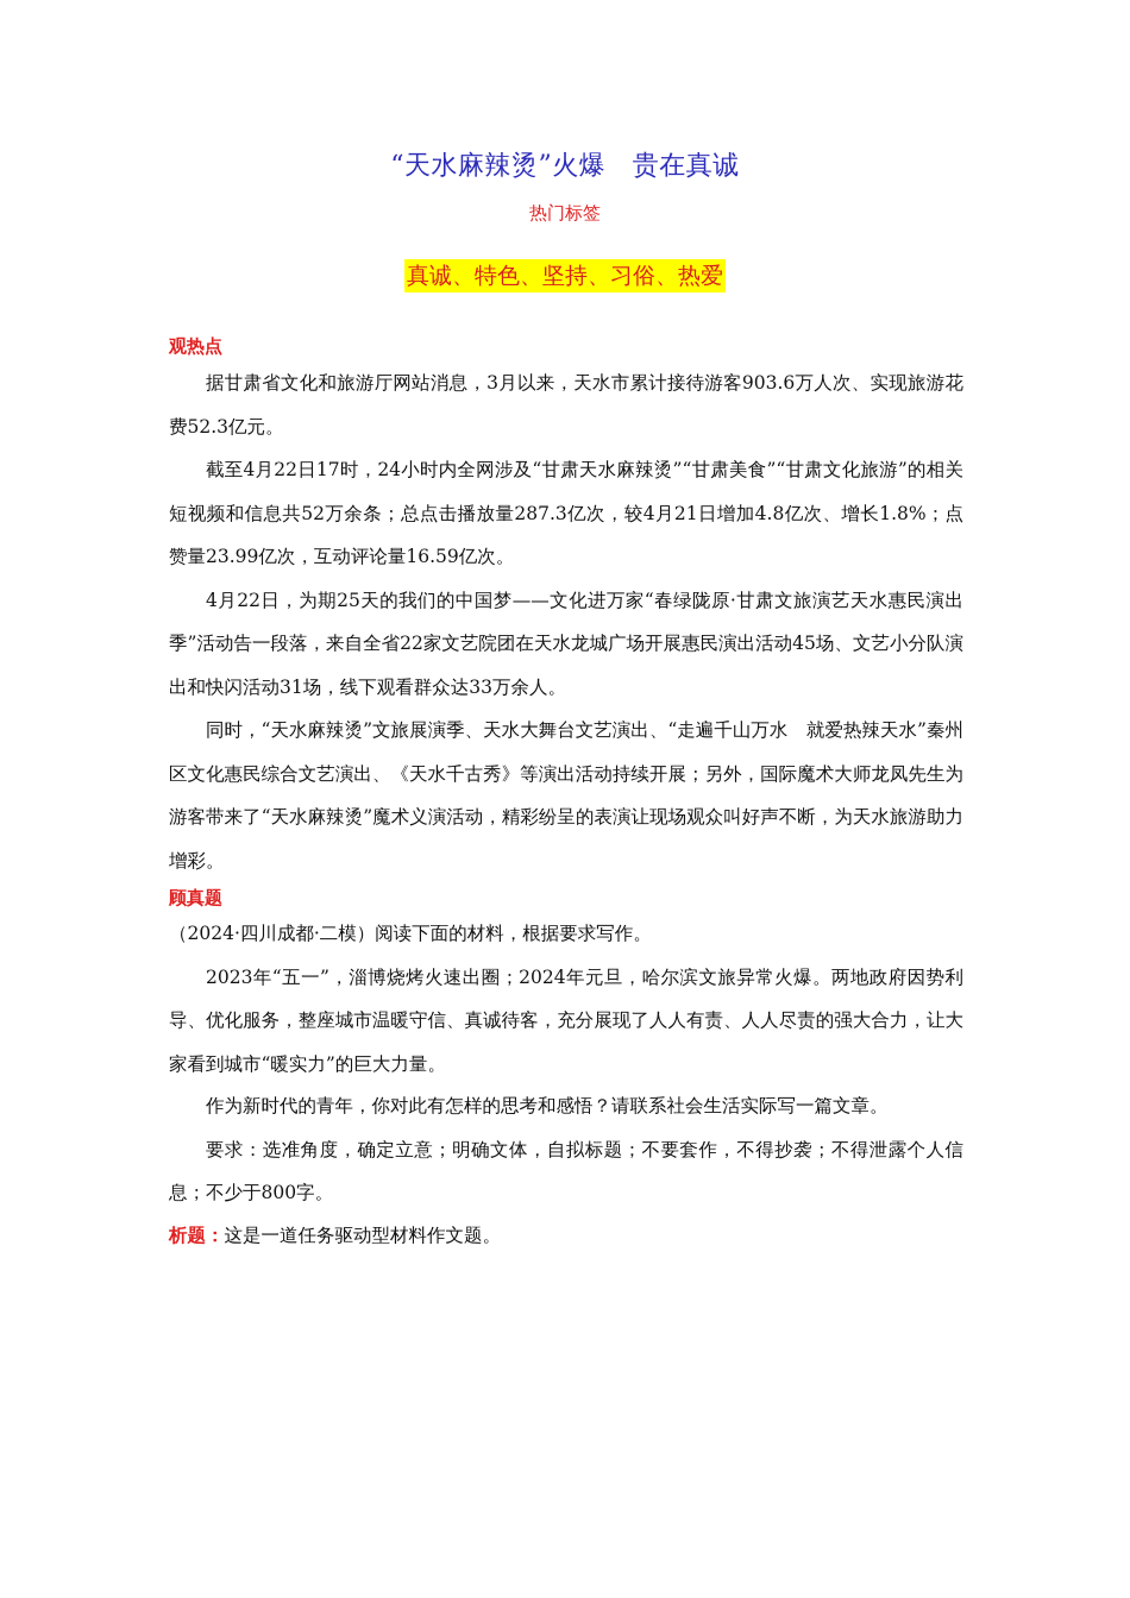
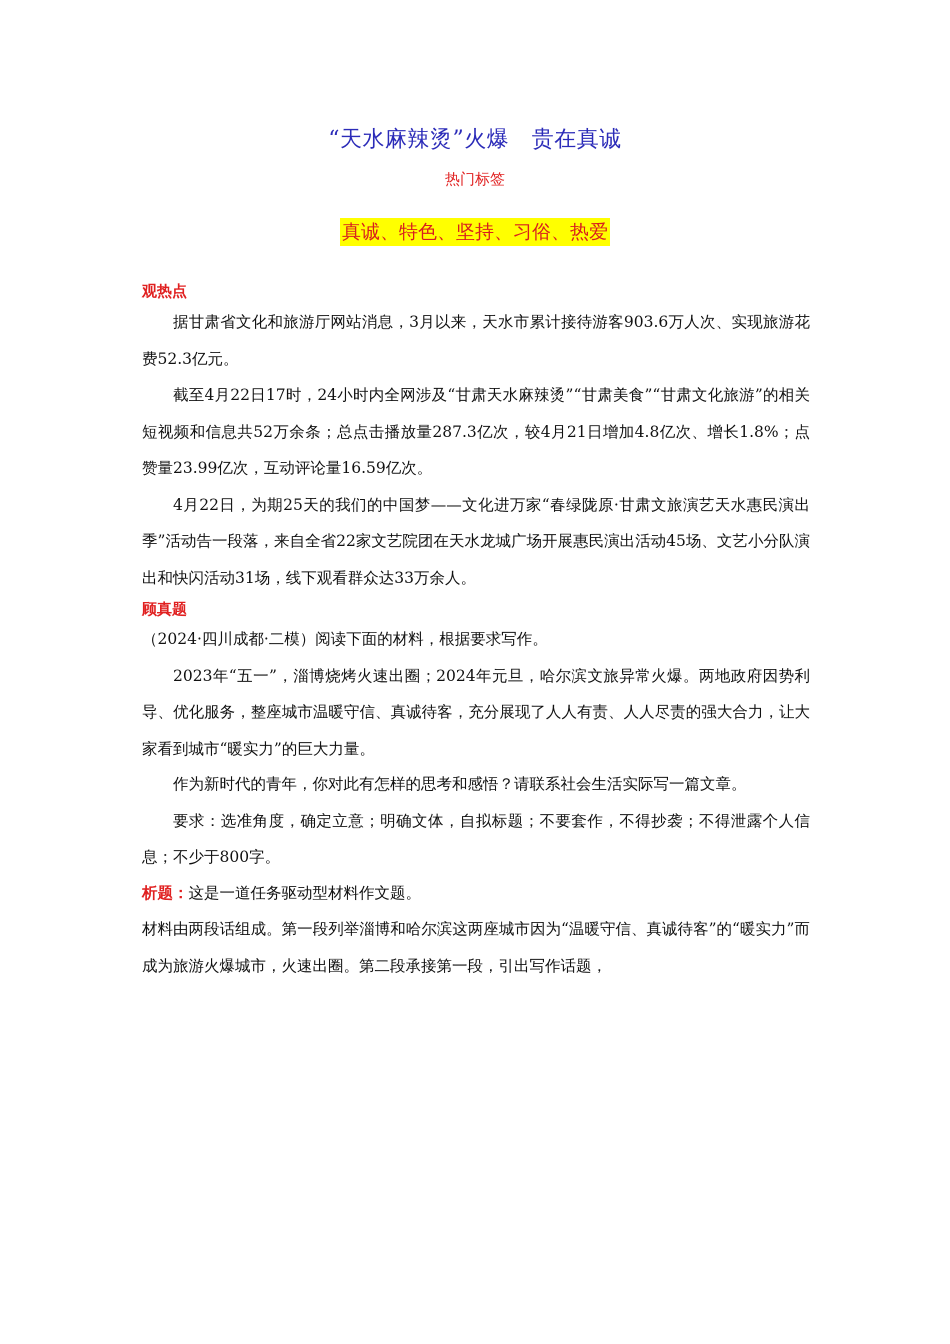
  “天水麻辣烫”火爆 贵在真诚
  热门标签
  真诚、特色、坚持、习俗、热爱
  观热点
  据甘肃省文化和旅游厅网站消息，3月以来，天水市累计接待游客903.6万人次、实现旅游花费52.3亿元。
  截至4月22日17时，24小时内全网涉及“甘肃天水麻辣烫”“甘肃美食”“甘肃文化旅游”的相关短视频和信息共52万余条；总点击播放量287.3亿次，较4月21日增加4.8亿次、增长1.8%；点赞量23.99亿次，互动评论量16.59亿次。
  4月22日，为期25天的我们的中国梦——文化进万家“春绿陇原·甘肃文旅演艺天水惠民演出季”活动告一段落，来自全省22家文艺院团在天水龙城广场开展惠民演出活动45场、文艺小分队演出和快闪活动31场，线下观看群众达33万余人。
- 同时，“天水麻辣烫”文旅展演季、天水大舞台文艺演出、“走遍千山万水 就爱热辣天水”秦州区文化惠民综合文艺演出、《天水千古秀》等演出活动持续开展；另外，国际魔术大师龙凤先生为游客带来了“天水麻辣烫”魔术义演活动，精彩纷呈的表演让现场观众叫好声不断，为天水旅游助力增彩。
  顾真题
  （2024·四川成都·二模）阅读下面的材料，根据要求写作。
  2023年“五一”，淄博烧烤火速出圈；2024年元旦，哈尔滨文旅异常火爆。两地政府因势利导、优化服务，整座城市温暖守信、真诚待客，充分展现了人人有责、人人尽责的强大合力，让大家看到城市“暖实力”的巨大力量。
  作为新时代的青年，你对此有怎样的思考和感悟？请联系社会生活实际写一篇文章。
  要求：选准角度，确定立意；明确文体，自拟标题；不要套作，不得抄袭；不得泄露个人信息；不少于800字。
  析题：这是一道任务驱动型材料作文题。
+ 材料由两段话组成。第一段列举淄博和哈尔滨这两座城市因为“温暖守信、真诚待客”的“暖实力”而成为旅游火爆城市，火速出圈。第二段承接第一段，引出写作话题，
